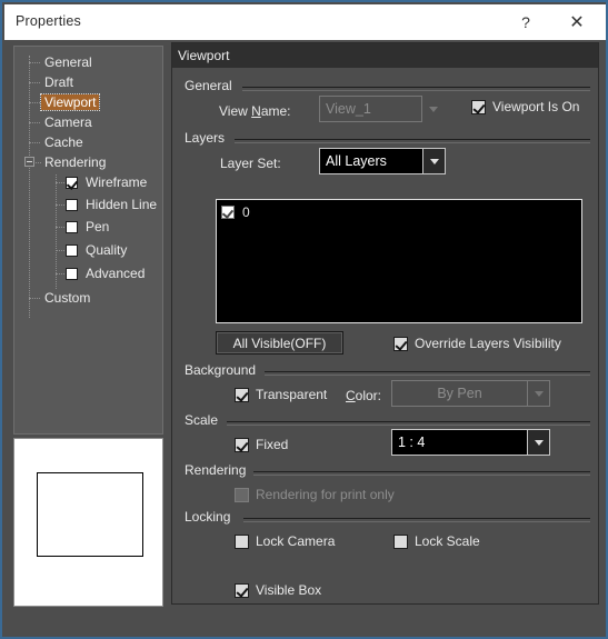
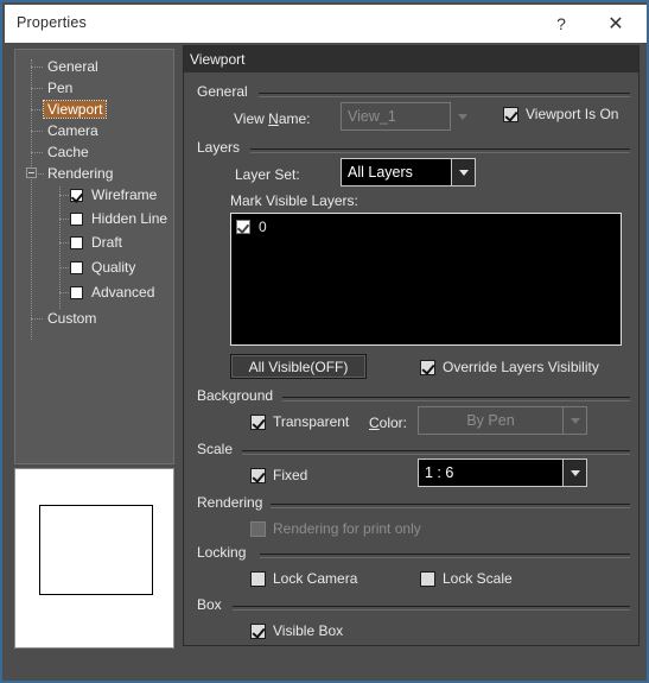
  Properties
  ?
  ✕
  General
- Draft
+ Pen
  Viewport
  Camera
  Cache
  Rendering
  Wireframe
  Hidden Line
- Pen
+ Draft
  Quality
  Advanced
  Custom
  Viewport
  General
  View Name:
  View_1
  Viewport Is On
  Layers
  Layer Set:
  All Layers
+ Mark Visible Layers:
  0
  All Visible(OFF)
  Override Layers Visibility
  Background
  Transparent
  Color:
  By Pen
  Scale
  Fixed
- 1 : 4
+ 1 : 6
  Rendering
  Rendering for print only
  Locking
  Lock Camera
  Lock Scale
+ Box
  Visible Box
